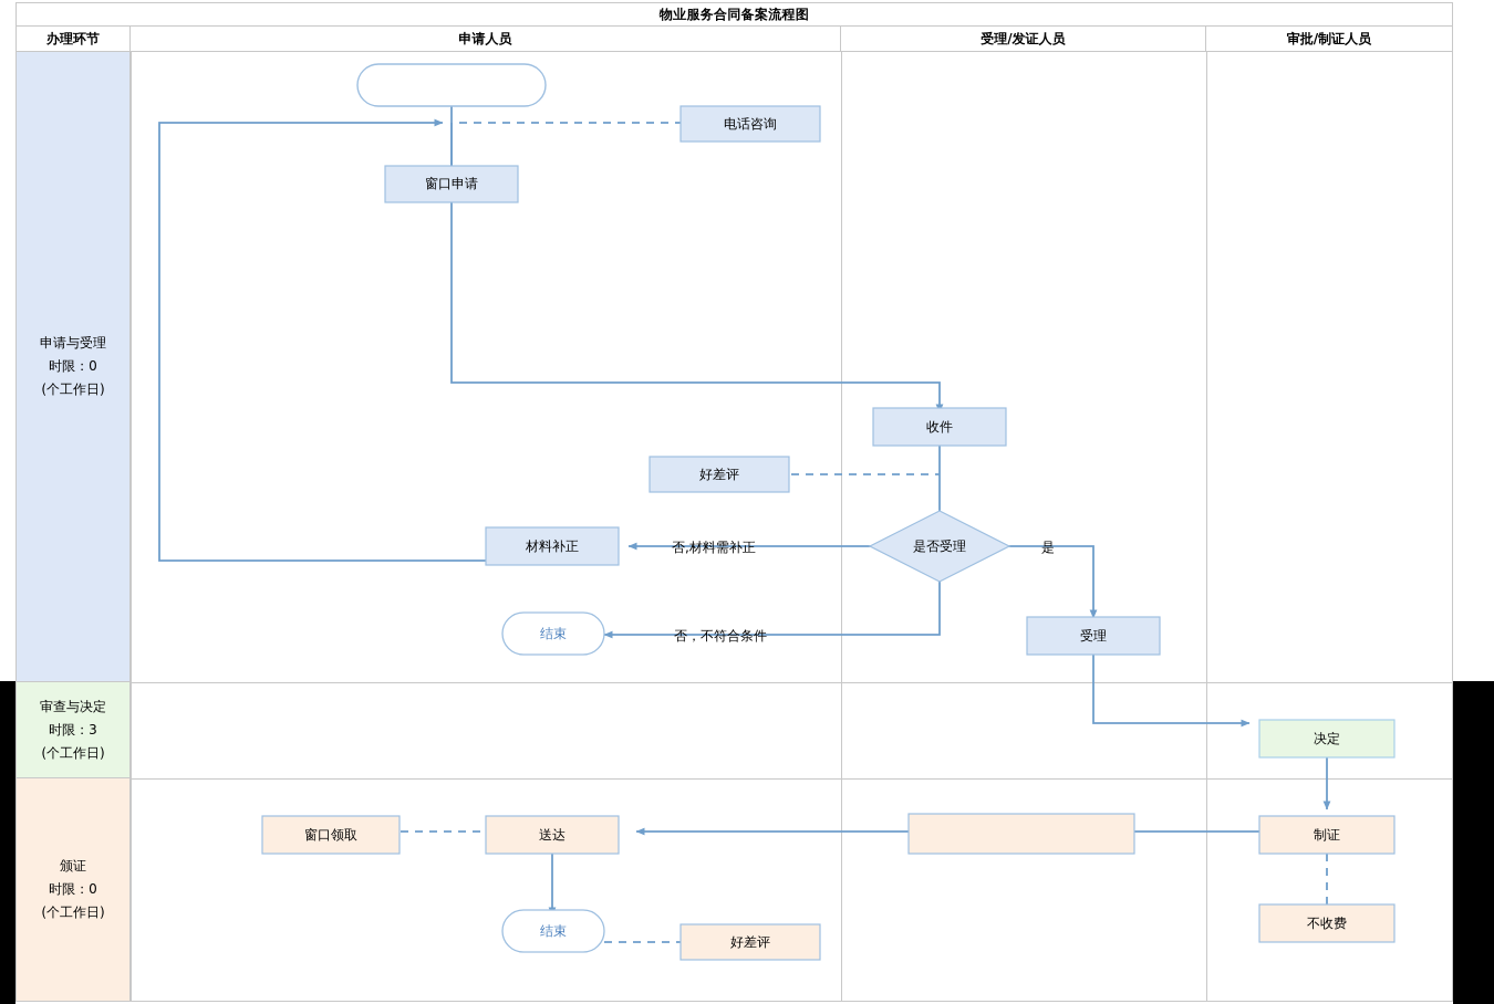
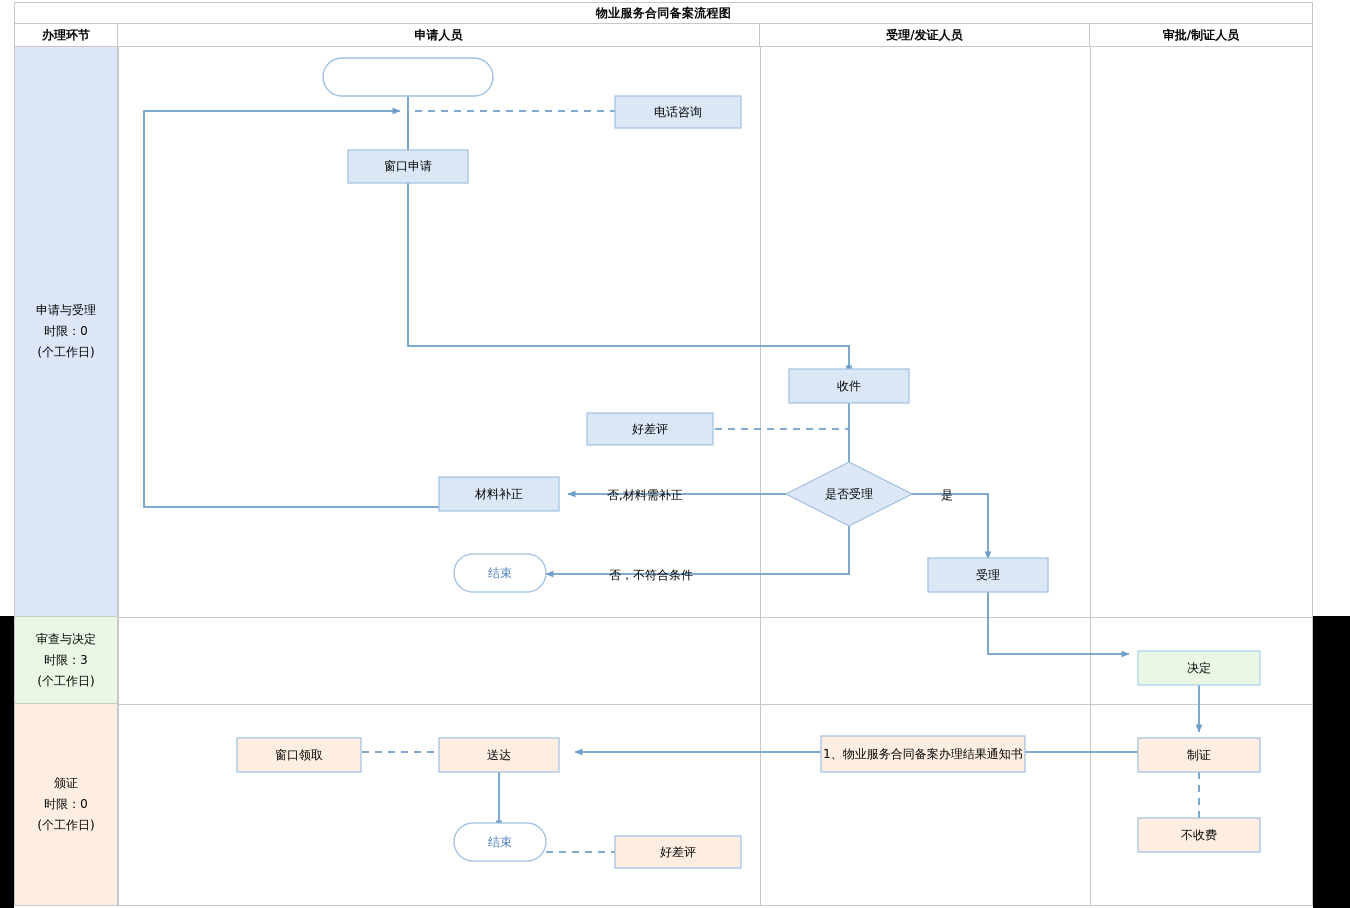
  物业服务合同备案流程图
  办理环节
  申请人员
  受理/发证人员
  审批/制证人员
  申请与受理
  时限：0
  (个工作日)
  审查与决定
  时限：3
  (个工作日)
  颁证
  时限：0
  (个工作日)
  电话咨询
  窗口申请
  收件
  好差评
  是否受理
  材料补正
  结束
  受理
  决定
  制证
  不收费
+ 1、物业服务合同备案办理结果通知书
  送达
  窗口领取
  结束
  好差评
  否,材料需补正
  否，不符合条件
  是
